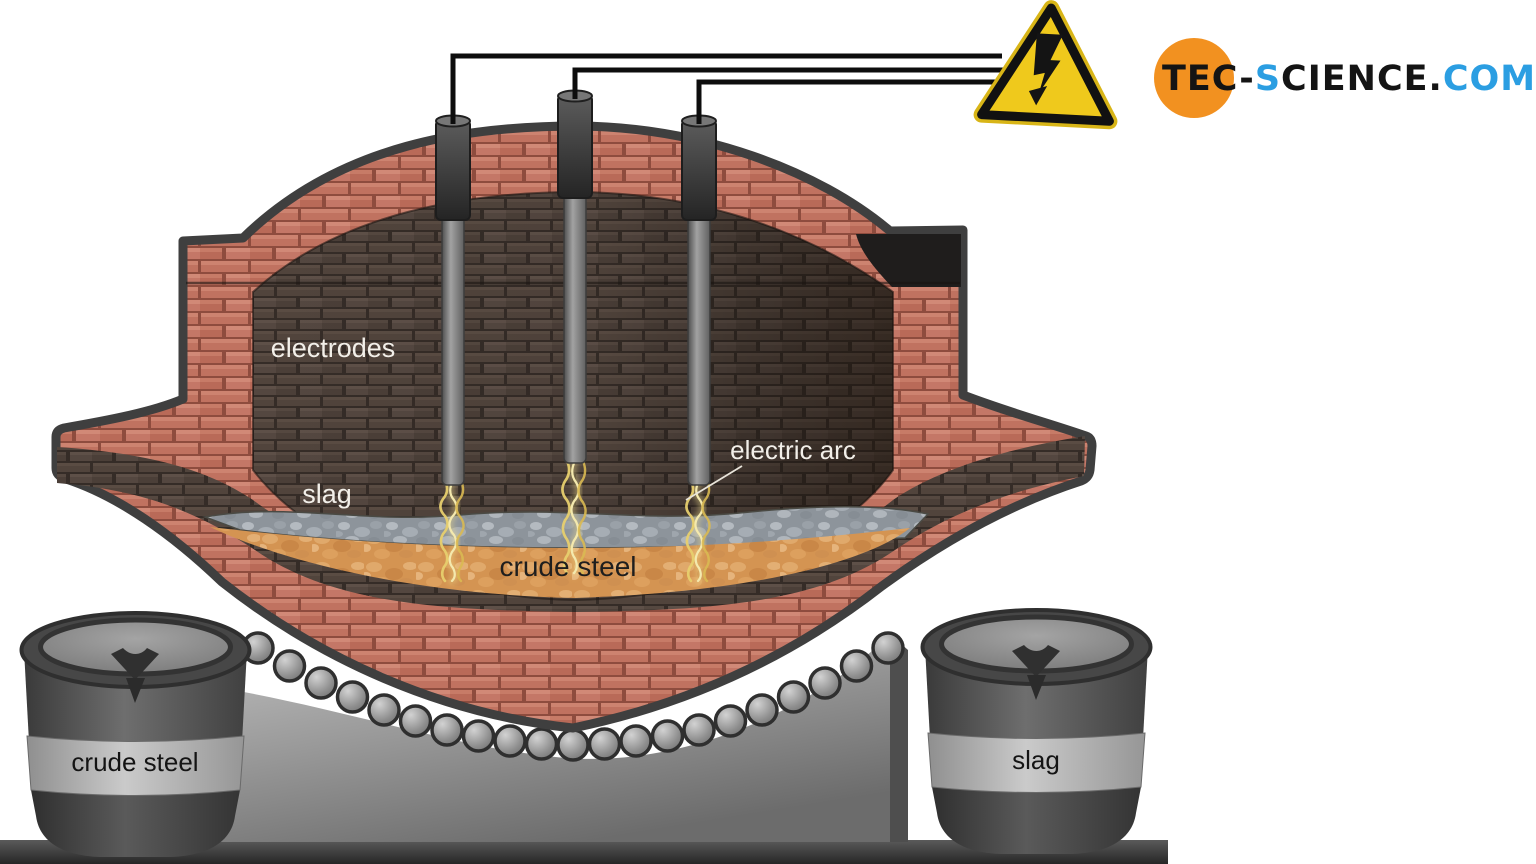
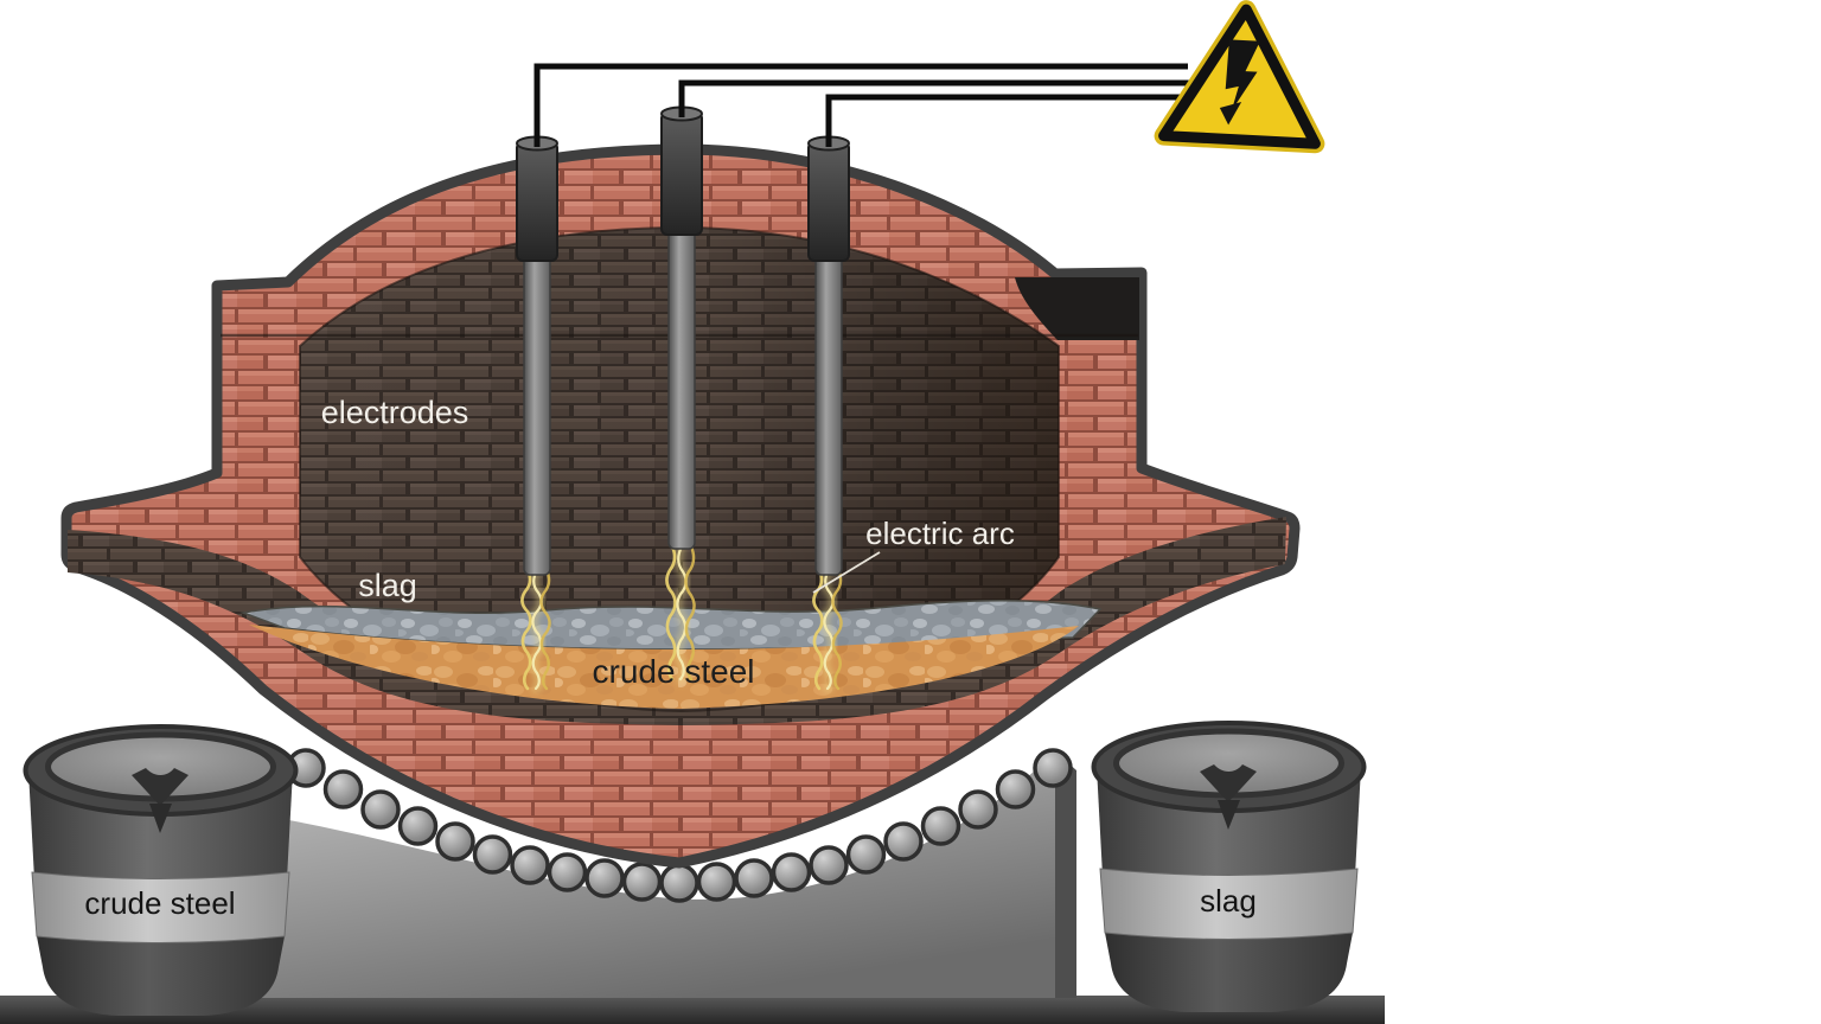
  electrodes
  slag
  electric arc
  crude steel
  crude steel
  slag
- TEC-SCIENCE.COM
